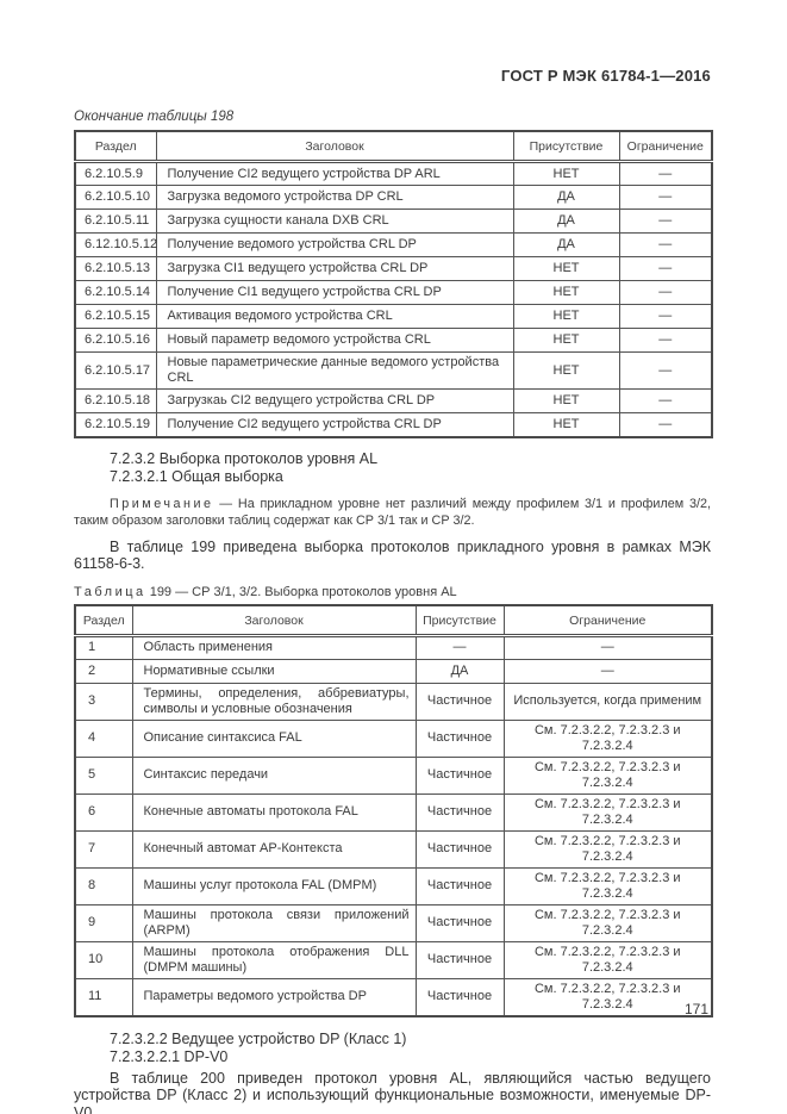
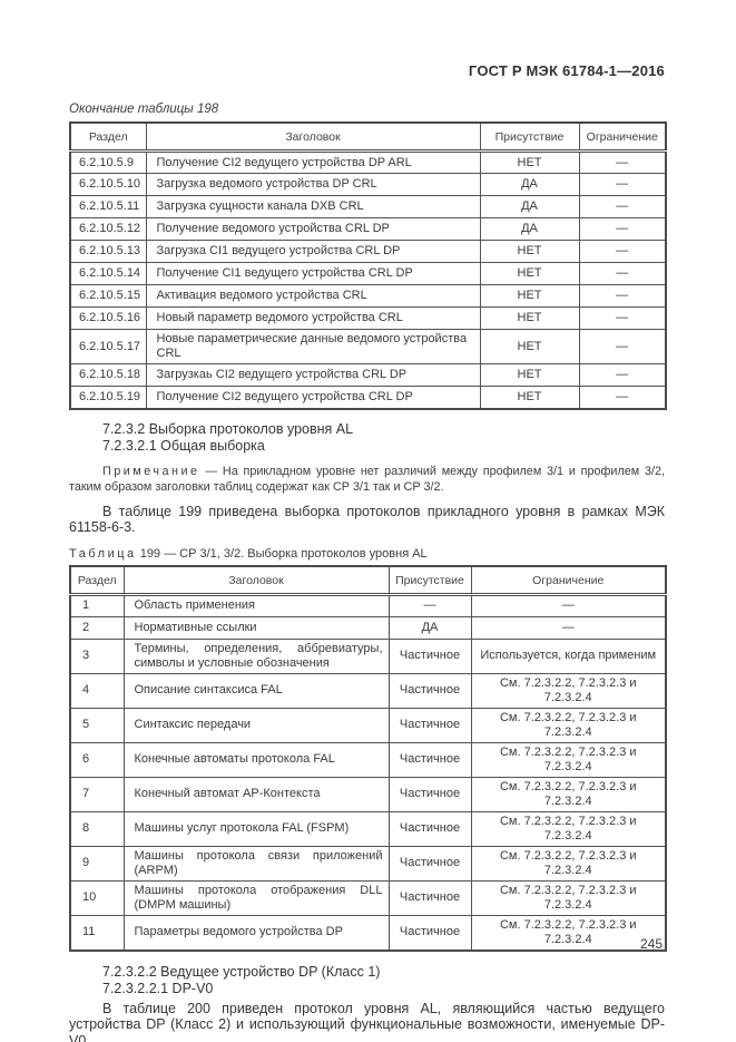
  ГОСТ Р МЭК 61784-1—2016
  Окончание таблицы 198
  Раздел	Заголовок	Присутствие	Ограничение
  6.2.10.5.9	Получение CI2 ведущего устройства DP ARL	НЕТ	—
  6.2.10.5.10	Загрузка ведомого устройства DP CRL	ДА	—
  6.2.10.5.11	Загрузка сущности канала DXB CRL	ДА	—
- 6.12.10.5.12	Получение ведомого устройства CRL DP	ДА	—
+ 6.2.10.5.12	Получение ведомого устройства CRL DP	ДА	—
  6.2.10.5.13	Загрузка CI1 ведущего устройства CRL DP	НЕТ	—
  6.2.10.5.14	Получение CI1 ведущего устройства CRL DP	НЕТ	—
  6.2.10.5.15	Активация ведомого устройства CRL	НЕТ	—
  6.2.10.5.16	Новый параметр ведомого устройства CRL	НЕТ	—
  6.2.10.5.17	Новые параметрические данные ведомого устройства CRL	НЕТ	—
  6.2.10.5.18	Загрузкаь CI2 ведущего устройства CRL DP	НЕТ	—
  6.2.10.5.19	Получение CI2 ведущего устройства CRL DP	НЕТ	—
  7.2.3.2 Выборка протоколов уровня AL
  7.2.3.2.1 Общая выборка
  Примечание — На прикладном уровне нет различий между профилем 3/1 и профилем 3/2, таким образом заголовки таблиц содержат как СР 3/1 так и СР 3/2.
  В таблице 199 приведена выборка протоколов прикладного уровня в рамках МЭК 61158-6-3.
  Таблица 199 — СР 3/1, 3/2. Выборка протоколов уровня AL
  Раздел	Заголовок	Присутствие	Ограничение
  1	Область применения	—	—
  2	Нормативные ссылки	ДА	—
  3	Термины, определения, аббревиатуры, символы и условные обозначения	Частичное	Используется, когда применим
  4	Описание синтаксиса FAL	Частичное	См. 7.2.3.2.2, 7.2.3.2.3 и 7.2.3.2.4
  5	Синтаксис передачи	Частичное	См. 7.2.3.2.2, 7.2.3.2.3 и 7.2.3.2.4
  6	Конечные автоматы протокола FAL	Частичное	См. 7.2.3.2.2, 7.2.3.2.3 и 7.2.3.2.4
  7	Конечный автомат АР-Контекста	Частичное	См. 7.2.3.2.2, 7.2.3.2.3 и 7.2.3.2.4
- 8	Машины услуг протокола FAL (DMPM)	Частичное	См. 7.2.3.2.2, 7.2.3.2.3 и 7.2.3.2.4
+ 8	Машины услуг протокола FAL (FSPM)	Частичное	См. 7.2.3.2.2, 7.2.3.2.3 и 7.2.3.2.4
  9	Машины протокола связи приложений (ARPM)	Частичное	См. 7.2.3.2.2, 7.2.3.2.3 и 7.2.3.2.4
  10	Машины протокола отображения DLL (DMPM машины)	Частичное	См. 7.2.3.2.2, 7.2.3.2.3 и 7.2.3.2.4
  11	Параметры ведомого устройства DP	Частичное	См. 7.2.3.2.2, 7.2.3.2.3 и 7.2.3.2.4
  7.2.3.2.2 Ведущее устройство DP (Класс 1)
  7.2.3.2.2.1 DP-V0
  В таблице 200 приведен протокол уровня AL, являющийся частью ведущего устройства DP (Класс 2) и использующий функциональные возможности, именуемые DP-V0.
- 171
+ 245
